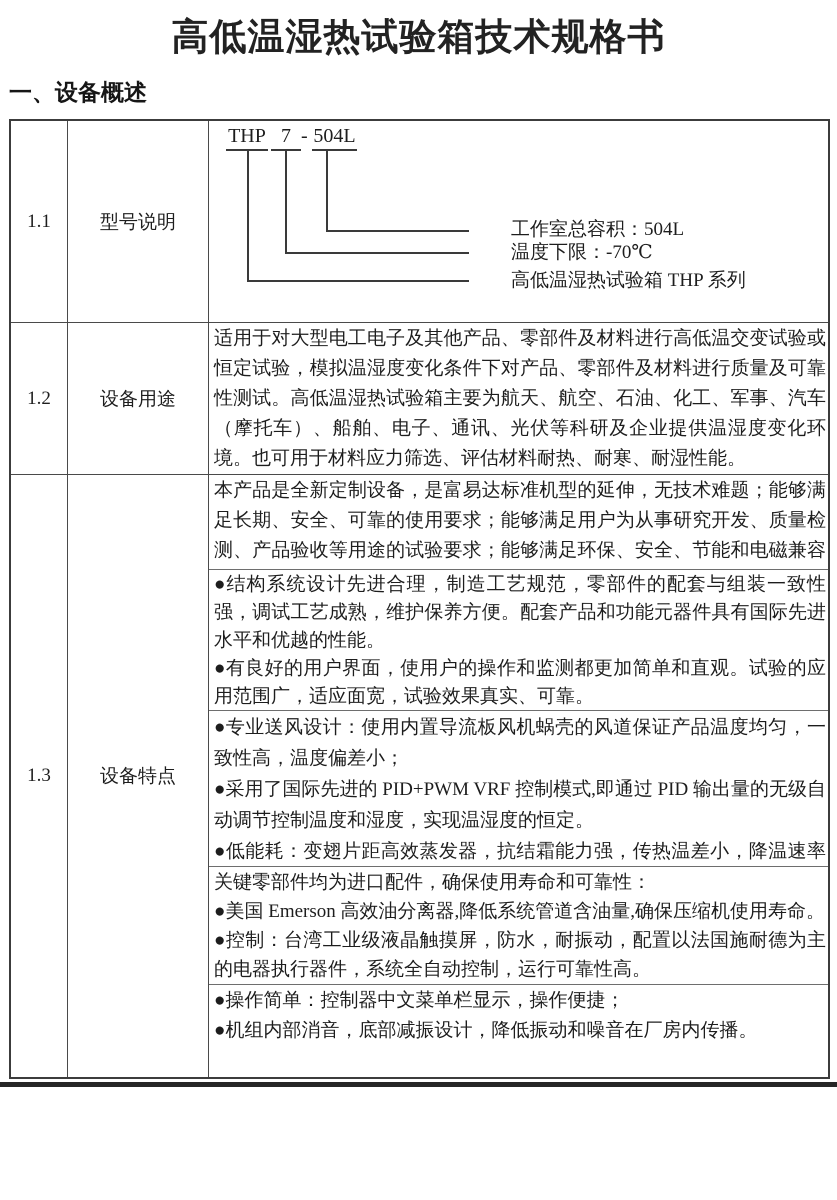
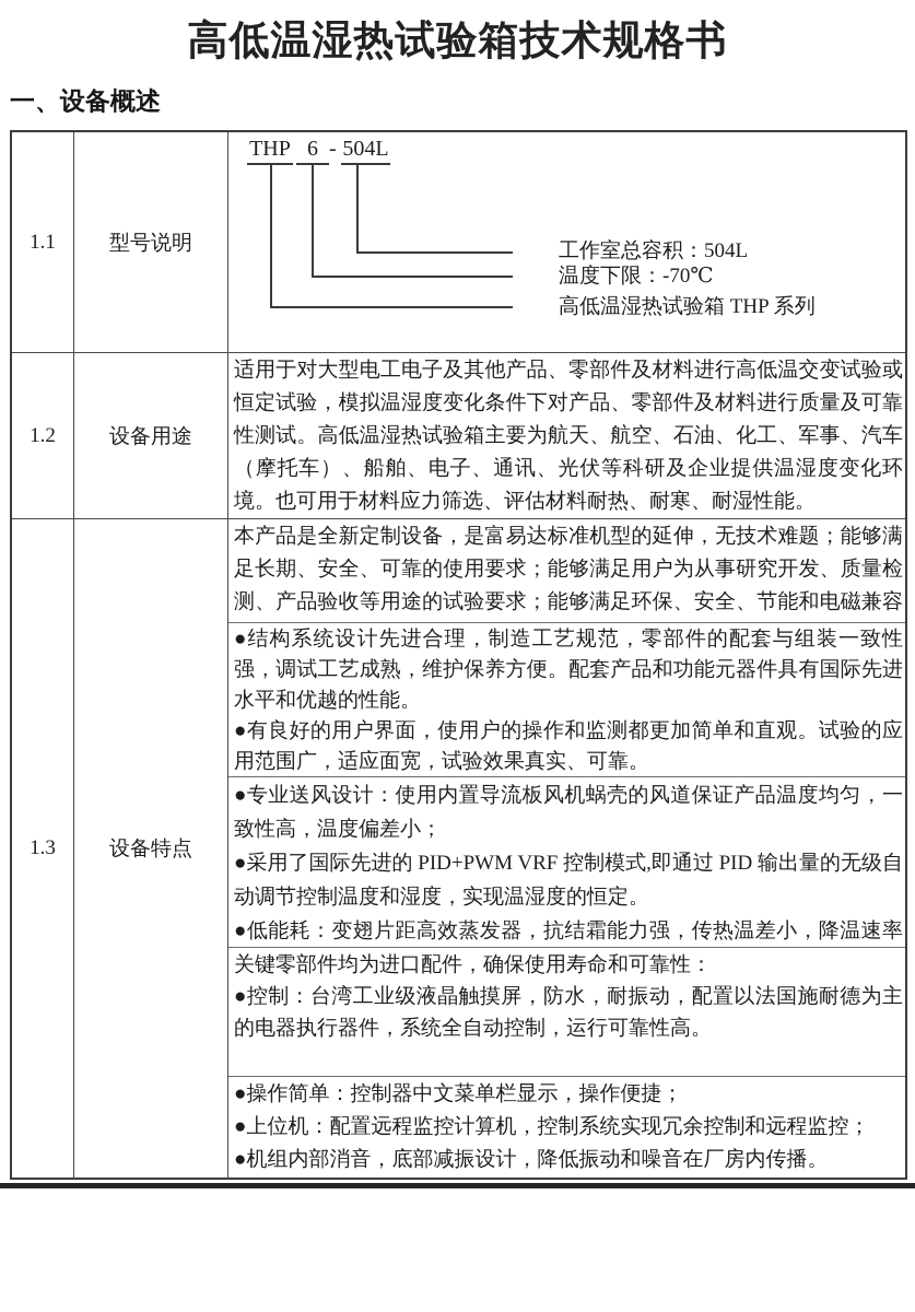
  高低温湿热试验箱技术规格书
  一、设备概述
  1.1
  型号说明
  THP
- 7
+ 6
  -
  504L
  工作室总容积：504L
  温度下限：-70℃
  高低温湿热试验箱 THP 系列
  1.2
  设备用途
  适用于对大型电工电子及其他产品、零部件及材料进行高低温交变试验或恒定试验，模拟温湿度变化条件下对产品、零部件及材料进行质量及可靠性测试。高低温湿热试验箱主要为航天、航空、石油、化工、军事、汽车（摩托车）、船舶、电子、通讯、光伏等科研及企业提供温湿度变化环境。也可用于材料应力筛选、评估材料耐热、耐寒、耐湿性能。
  1.3
  设备特点
  本产品是全新定制设备，是富易达标准机型的延伸，无技术难题；能够满足长期、安全、可靠的使用要求；能够满足用户为从事研究开发、质量检测、产品验收等用途的试验要求；能够满足环保、安全、节能和电磁兼容
  ●结构系统设计先进合理，制造工艺规范，零部件的配套与组装一致性强，调试工艺成熟，维护保养方便。配套产品和功能元器件具有国际先进水平和优越的性能。
  ●有良好的用户界面，使用户的操作和监测都更加简单和直观。试验的应用范围广，适应面宽，试验效果真实、可靠。
  ●专业送风设计：使用内置导流板风机蜗壳的风道保证产品温度均匀，一致性高，温度偏差小；
  ●采用了国际先进的 PID+PWM VRF 控制模式,即通过 PID 输出量的无级自动调节控制温度和湿度，实现温湿度的恒定。
  ●低能耗：变翅片距高效蒸发器，抗结霜能力强，传热温差小，降温速率
  关键零部件均为进口配件，确保使用寿命和可靠性：
- ●美国 Emerson 高效油分离器,降低系统管道含油量,确保压缩机使用寿命。
  ●控制：台湾工业级液晶触摸屏，防水，耐振动，配置以法国施耐德为主的电器执行器件，系统全自动控制，运行可靠性高。
  ●操作简单：控制器中文菜单栏显示，操作便捷；
+ ●上位机：配置远程监控计算机，控制系统实现冗余控制和远程监控；
  ●机组内部消音，底部减振设计，降低振动和噪音在厂房内传播。
